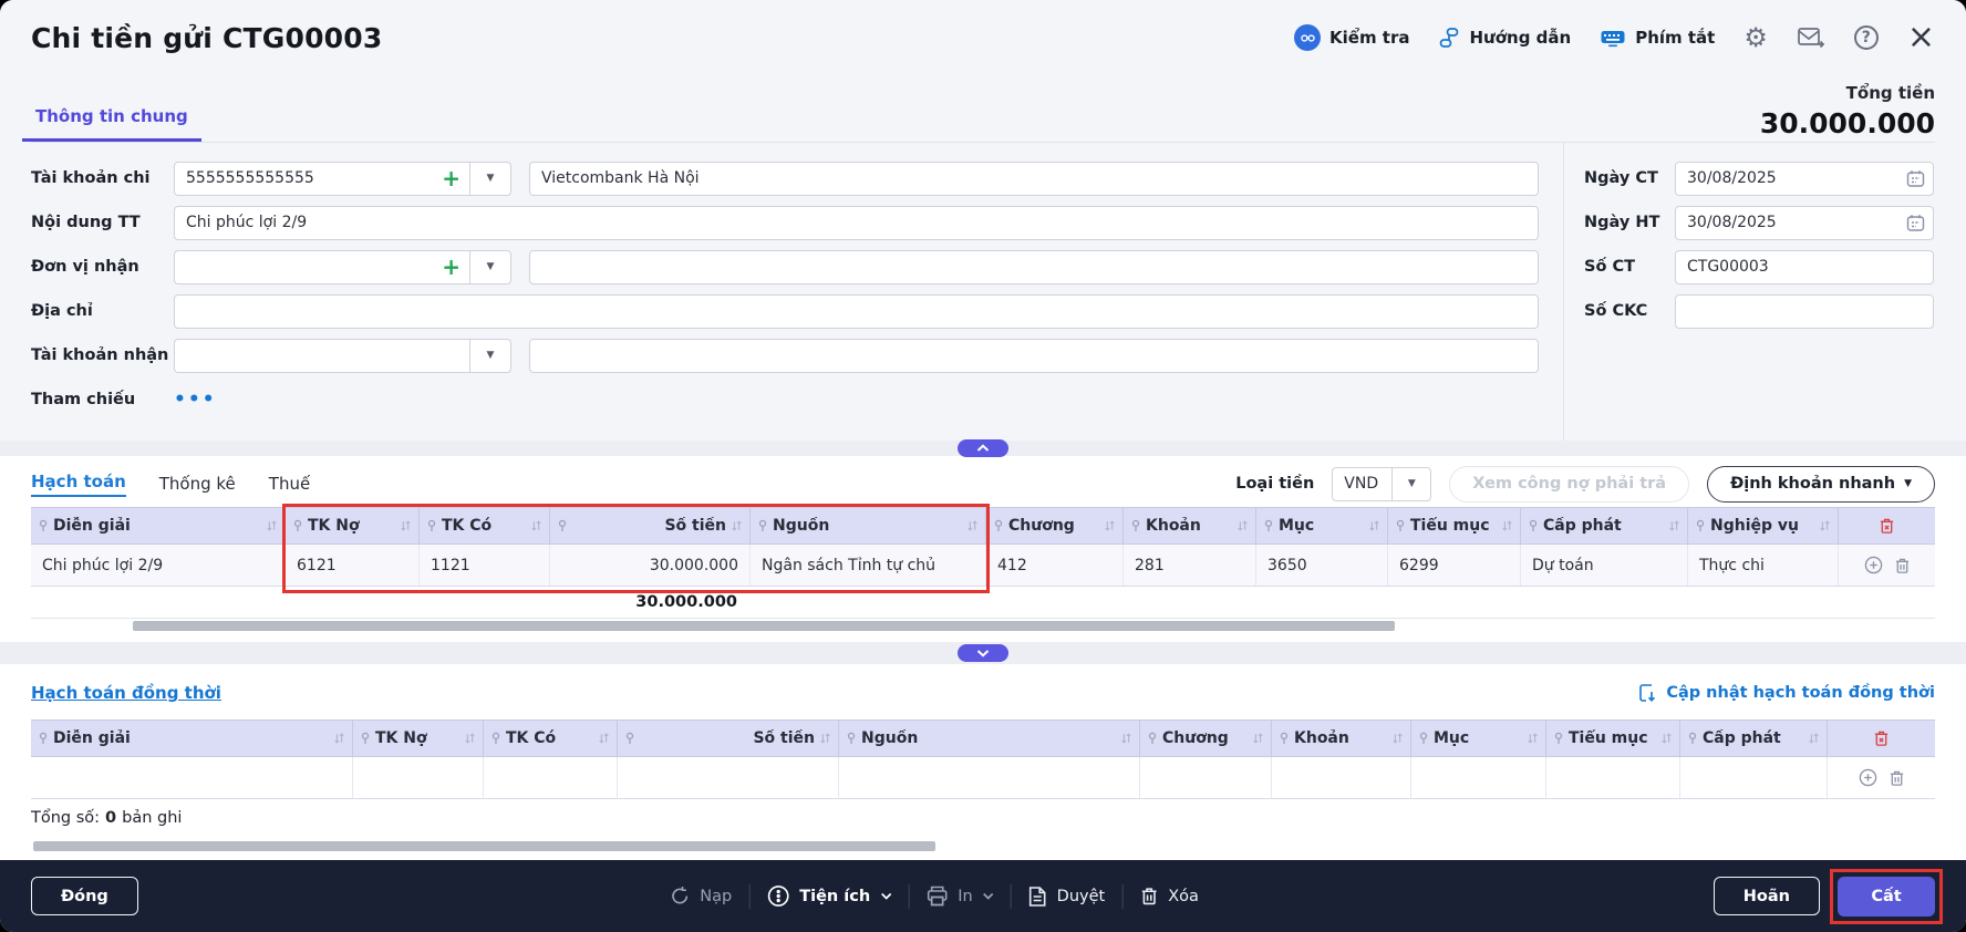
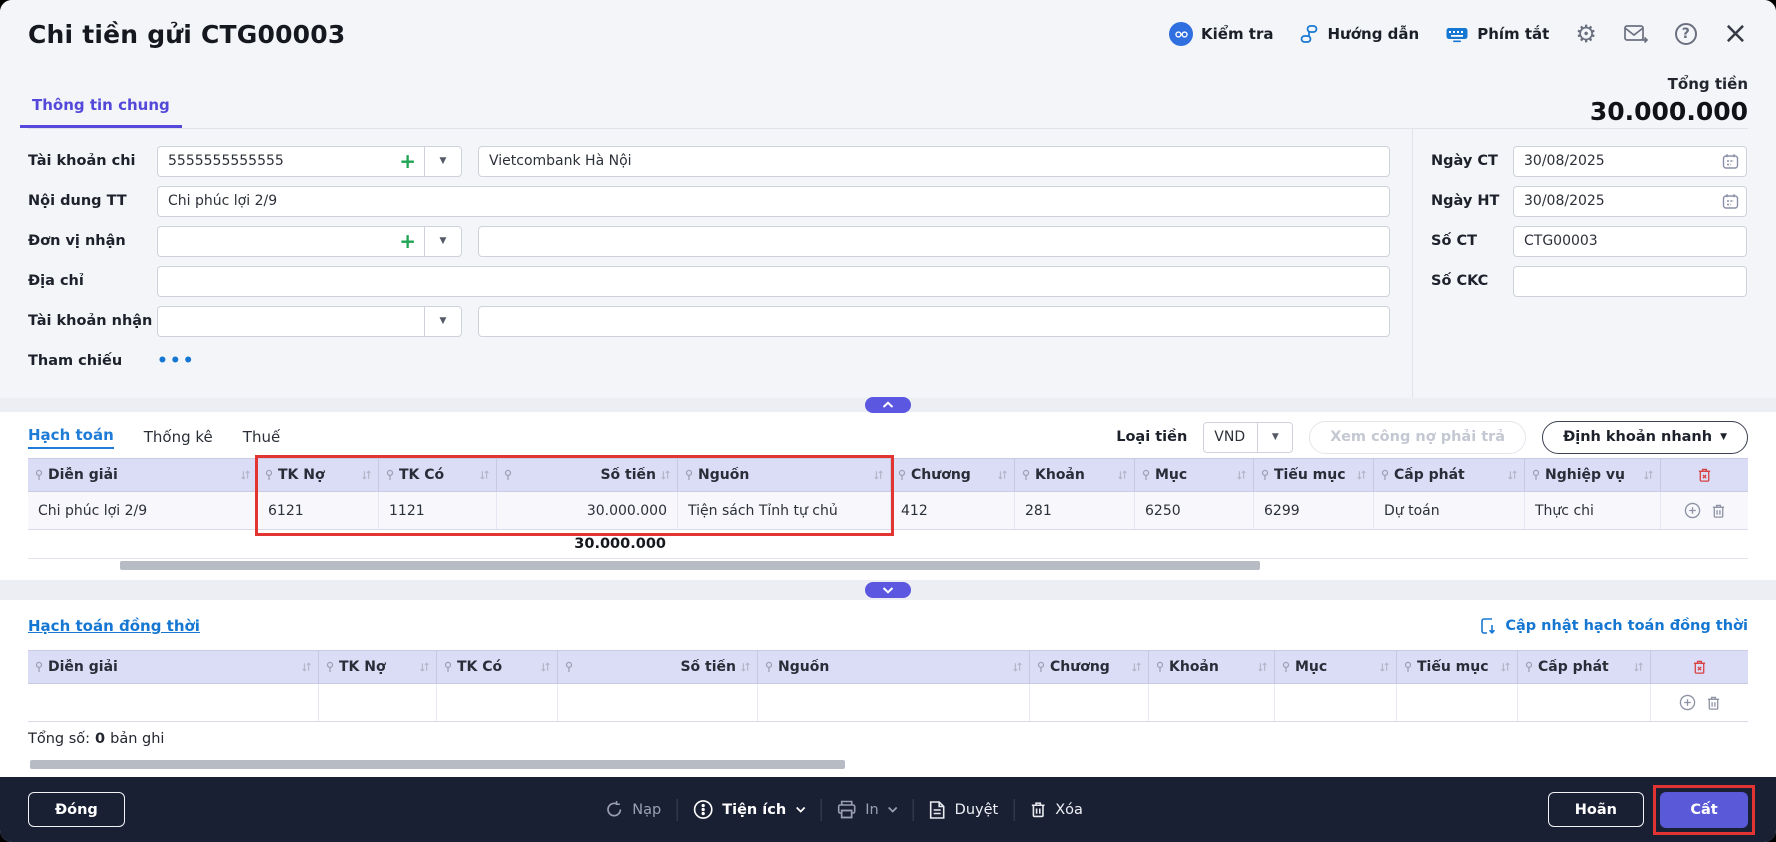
  Chi tiền gửi CTG00003
  Kiểm tra
  Hướng dẫn
  Phím tắt
  ⚙
  ?
  ×
  Thông tin chung
  Tổng tiền
  30.000.000
  Tài khoản chi
  5555555555555
  +
  ▼
  Vietcombank Hà Nội
  Nội dung TT
  Chi phúc lợi 2/9
  Đơn vị nhận
  +
  ▼
  Địa chỉ
  Tài khoản nhận
  ▼
  Tham chiếu
  •••
  Ngày CT
  30/08/2025
  Ngày HT
  30/08/2025
  Số CT
  CTG00003
  Số CKC
  Hạch toán
  Thống kê
  Thuế
  Loại tiền
  VND
  ▼
  Xem công nợ phải trả
  Định khoản nhanh
  ▼
  Diễn giải
  TK Nợ
  TK Có
  Số tiền
  Nguồn
  Chương
  Khoản
  Mục
  Tiểu mục
  Cấp phát
  Nghiệp vụ
  Chi phúc lợi 2/9
  6121
  1121
  30.000.000
- Ngân sách Tỉnh tự chủ
+ Tiện sách Tỉnh tự chủ
  412
  281
- 3650
+ 6250
  6299
  Dự toán
  Thực chi
  30.000.000
  Hạch toán đồng thời
  Cập nhật hạch toán đồng thời
  Diễn giải
  TK Nợ
  TK Có
  Số tiền
  Nguồn
  Chương
  Khoản
  Mục
  Tiểu mục
  Cấp phát
  Tổng số:
  0
  bản ghi
  Đóng
  Nạp
  Tiện ích
  In
  Duyệt
  Xóa
  Hoãn
  Cất
